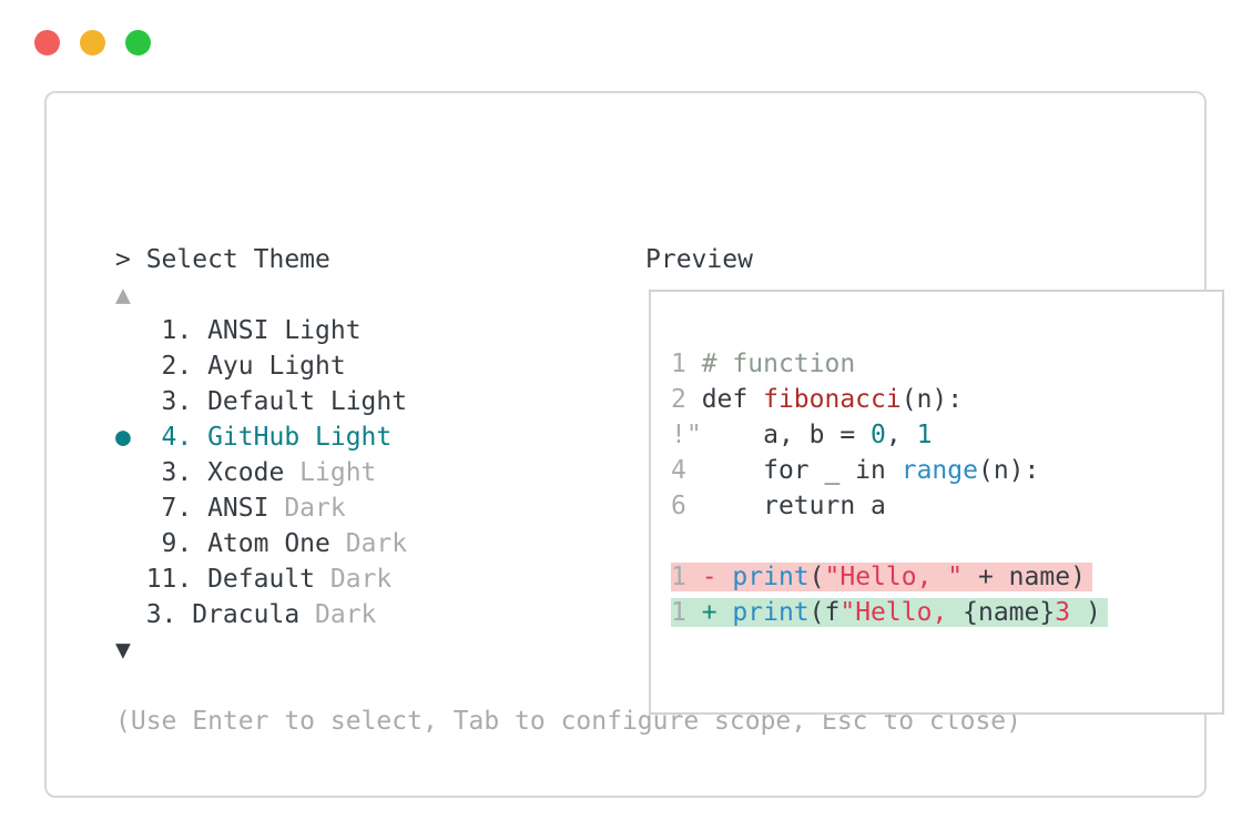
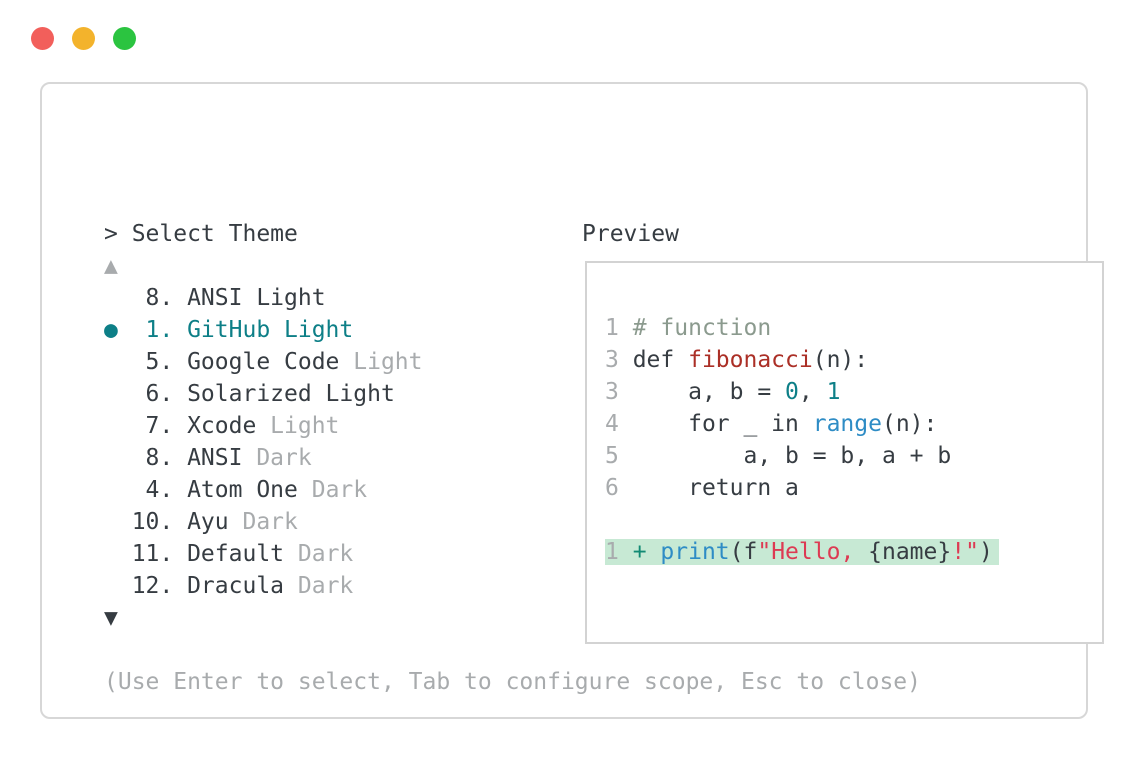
  > Select Theme
  ▲
- 1. ANSI Light
+ 8. ANSI Light
- 2. Ayu Light
- 3. Default Light
- ● 4. GitHub Light
+ ● 1. GitHub Light
+ 5. Google Code Light
+ 6. Solarized Light
- 3. Xcode Light
+ 7. Xcode Light
- 7. ANSI Dark
+ 8. ANSI Dark
- 9. Atom One Dark
+ 4. Atom One Dark
+ 10. Ayu Dark
  11. Default Dark
- 3. Dracula Dark
+ 12. Dracula Dark
  ▼
  (Use Enter to select, Tab to configure scope, Esc to close)
  Preview
  1 # function
- 2 def fibonacci(n):
+ 3 def fibonacci(n):
- !" a, b = 0, 1
+ 3 a, b = 0, 1
  4 for _ in range(n):
+ 5 a, b = b, a + b
  6 return a
- 1 - print("Hello, " + name)
- 1 + print(f"Hello, {name}3 )
+ 1 + print(f"Hello, {name}!")
